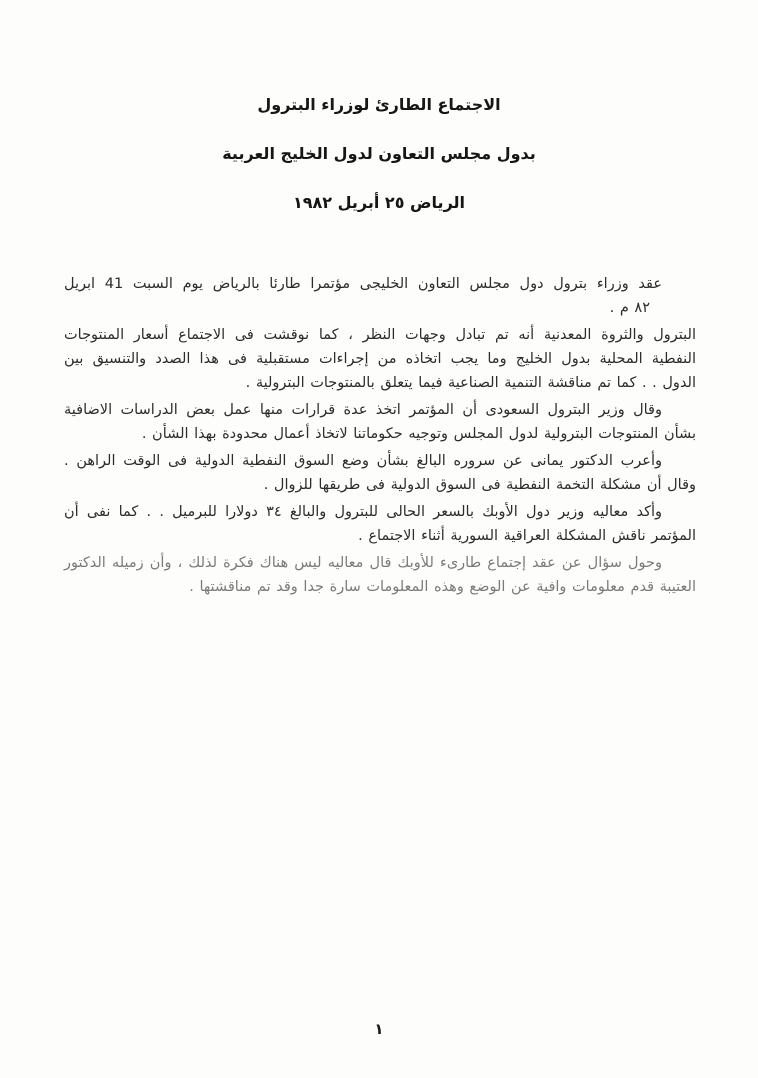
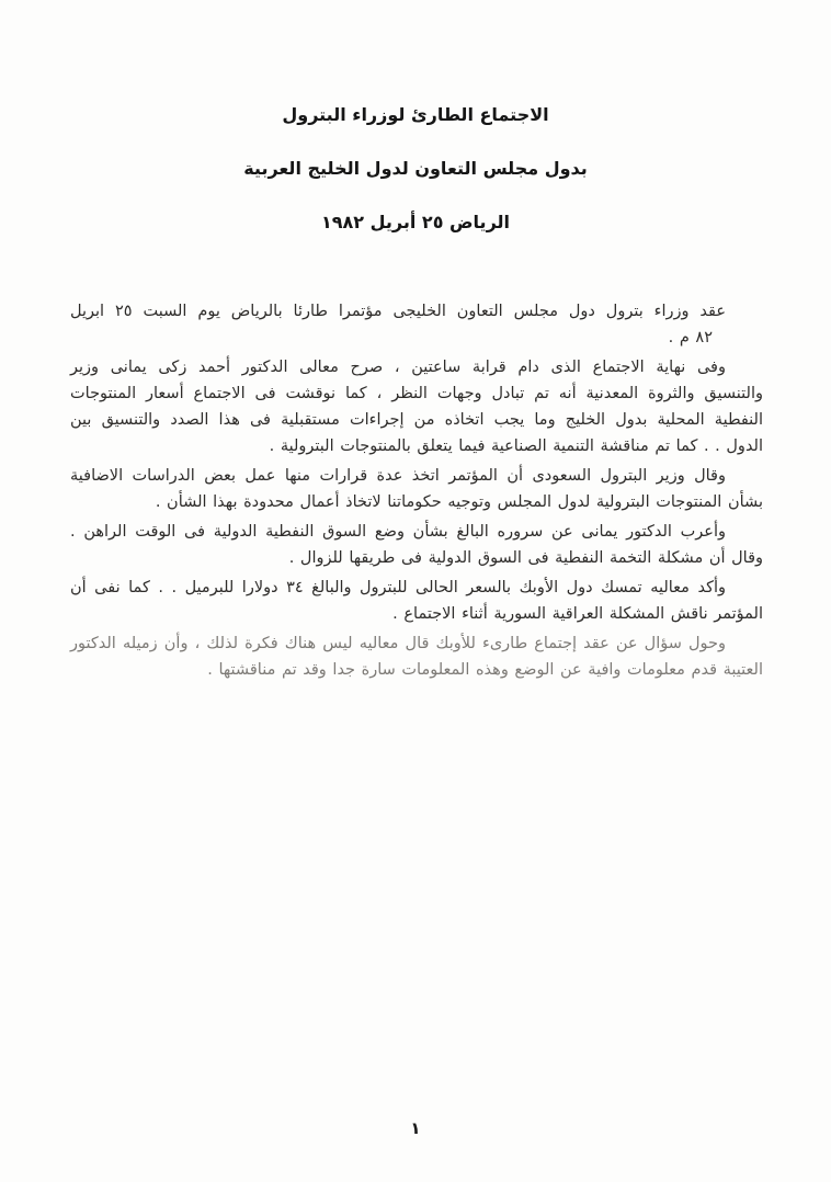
  الاجتماع الطارئ لوزراء البترول
  بدول مجلس التعاون لدول الخليج العربية
  الرياض ٢٥ أبريل ١٩٨٢
- عقد وزراء بترول دول مجلس التعاون الخليجى مؤتمرا طارئا بالرياض يوم السبت 41 ابريل
+ عقد وزراء بترول دول مجلس التعاون الخليجى مؤتمرا طارئا بالرياض يوم السبت ٢٥ ابريل
  ٨٢ م .
+ وفى نهاية الاجتماع الذى دام قرابة ساعتين ، صرح معالى الدكتور أحمد زكى يمانى وزير
- البترول والثروة المعدنية أنه تم تبادل وجهات النظر ، كما نوقشت فى الاجتماع أسعار المنتوجات
+ والتنسيق والثروة المعدنية أنه تم تبادل وجهات النظر ، كما نوقشت فى الاجتماع أسعار المنتوجات
  النفطية المحلية بدول الخليج وما يجب اتخاذه من إجراءات مستقبلية فى هذا الصدد والتنسيق بين
  الدول . . كما تم مناقشة التنمية الصناعية فيما يتعلق بالمنتوجات البترولية .
  وقال وزير البترول السعودى أن المؤتمر اتخذ عدة قرارات منها عمل بعض الدراسات الاضافية
  بشأن المنتوجات البترولية لدول المجلس وتوجيه حكوماتنا لاتخاذ أعمال محدودة بهذا الشأن .
  وأعرب الدكتور يمانى عن سروره البالغ بشأن وضع السوق النفطية الدولية فى الوقت الراهن .
  وقال أن مشكلة التخمة النفطية فى السوق الدولية فى طريقها للزوال .
- وأكد معاليه وزير دول الأوبك بالسعر الحالى للبترول والبالغ ٣٤ دولارا للبرميل . . كما نفى أن
+ وأكد معاليه تمسك دول الأوبك بالسعر الحالى للبترول والبالغ ٣٤ دولارا للبرميل . . كما نفى أن
  المؤتمر ناقش المشكلة العراقية السورية أثناء الاجتماع .
  وحول سؤال عن عقد إجتماع طارىء للأوبك قال معاليه ليس هناك فكرة لذلك ، وأن زميله الدكتور
  العتيبة قدم معلومات وافية عن الوضع وهذه المعلومات سارة جدا وقد تم مناقشتها .
  ١
